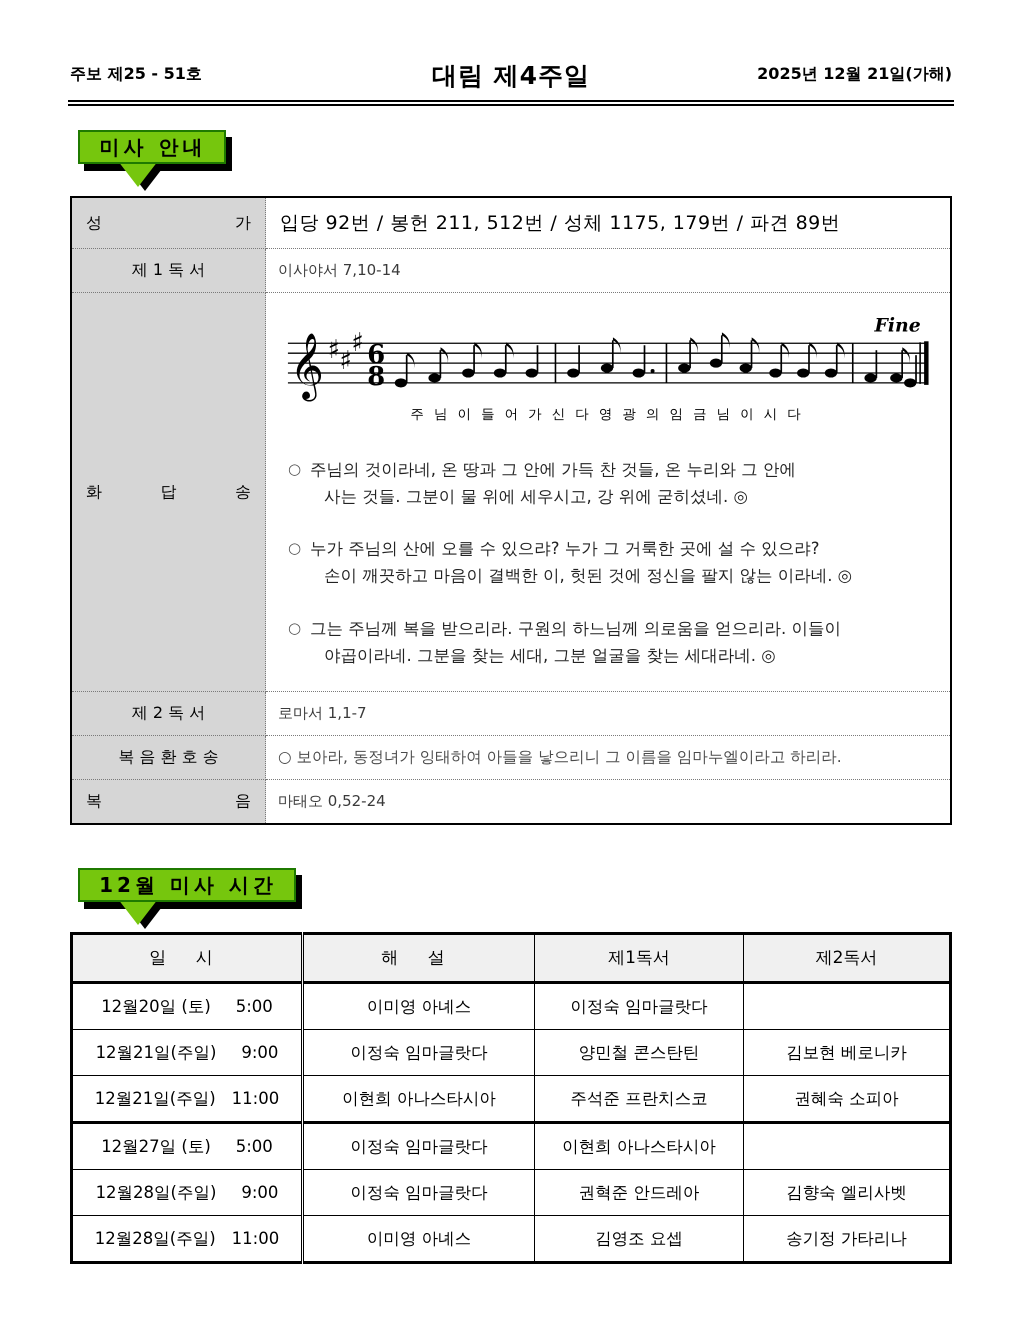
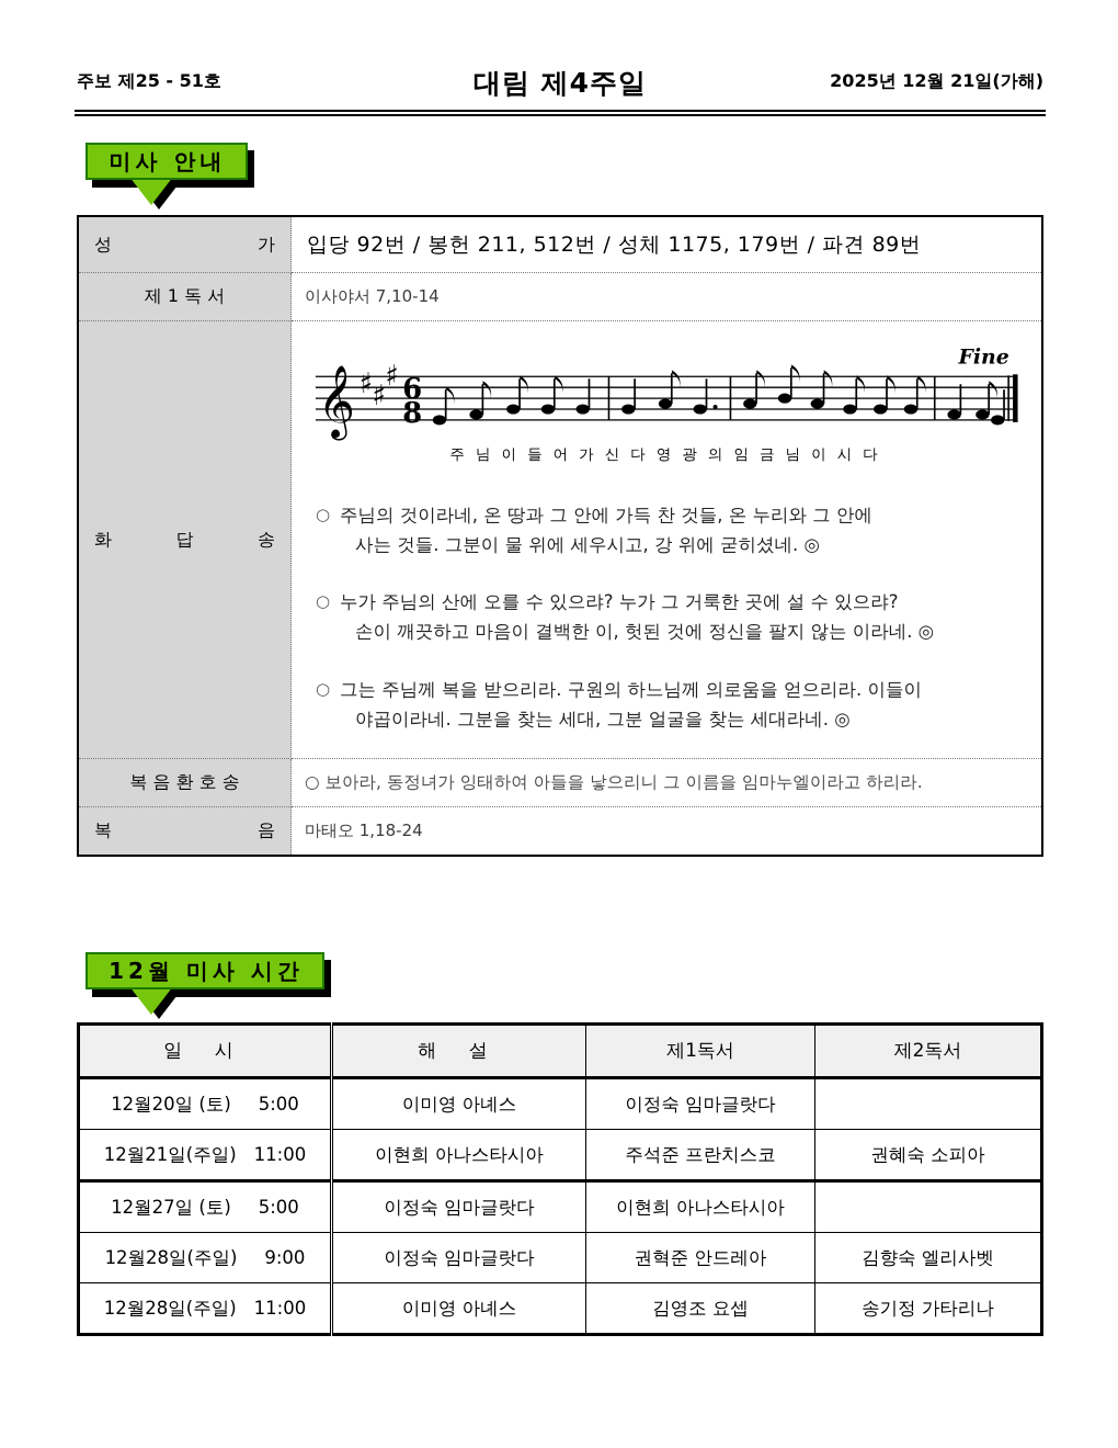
  주보 제25 - 51호
  대림 제4주일
  2025년 12월 21일(가해)
  미사 안내
  성 가	입당 92번 / 봉헌 211, 512번 / 성체 1175, 179번 / 파견 89번
  제 1 독 서	이사야서 7,10-14
  화 답 송	𝄞 ♯ ♯ ♯ 6 8 Fine 주 님 이 들 어 가 신 다 영 광 의 임 금 님 이 시 다 ○ 주님의 것이라네, 온 땅과 그 안에 가득 찬 것들, 온 누리와 그 안에 사는 것들. 그분이 물 위에 세우시고, 강 위에 굳히셨네. ◎ ○ 누가 주님의 산에 오를 수 있으랴? 누가 그 거룩한 곳에 설 수 있으랴? 손이 깨끗하고 마음이 결백한 이, 헛된 것에 정신을 팔지 않는 이라네. ◎ ○ 그는 주님께 복을 받으리라. 구원의 하느님께 의로움을 얻으리라. 이들이 야곱이라네. 그분을 찾는 세대, 그분 얼굴을 찾는 세대라네. ◎
- 제 2 독 서	로마서 1,1-7
  복 음 환 호 송	○ 보아라, 동정녀가 잉태하여 아들을 낳으리니 그 이름을 임마누엘이라고 하리라.
- 복 음	마태오 0,52-24
+ 복 음	마태오 1,18-24
  12월 미사 시간
  일 시	해 설	제1독서	제2독서
  12월20일 (토) 5:00	이미영 아녜스	이정숙 임마글랏다
- 12월21일(주일) 9:00	이정숙 임마글랏다	양민철 콘스탄틴	김보현 베로니카
  12월21일(주일) 11:00	이현희 아나스타시아	주석준 프란치스코	권혜숙 소피아
  12월27일 (토) 5:00	이정숙 임마글랏다	이현희 아나스타시아
  12월28일(주일) 9:00	이정숙 임마글랏다	권혁준 안드레아	김향숙 엘리사벳
  12월28일(주일) 11:00	이미영 아녜스	김영조 요셉	송기정 가타리나
